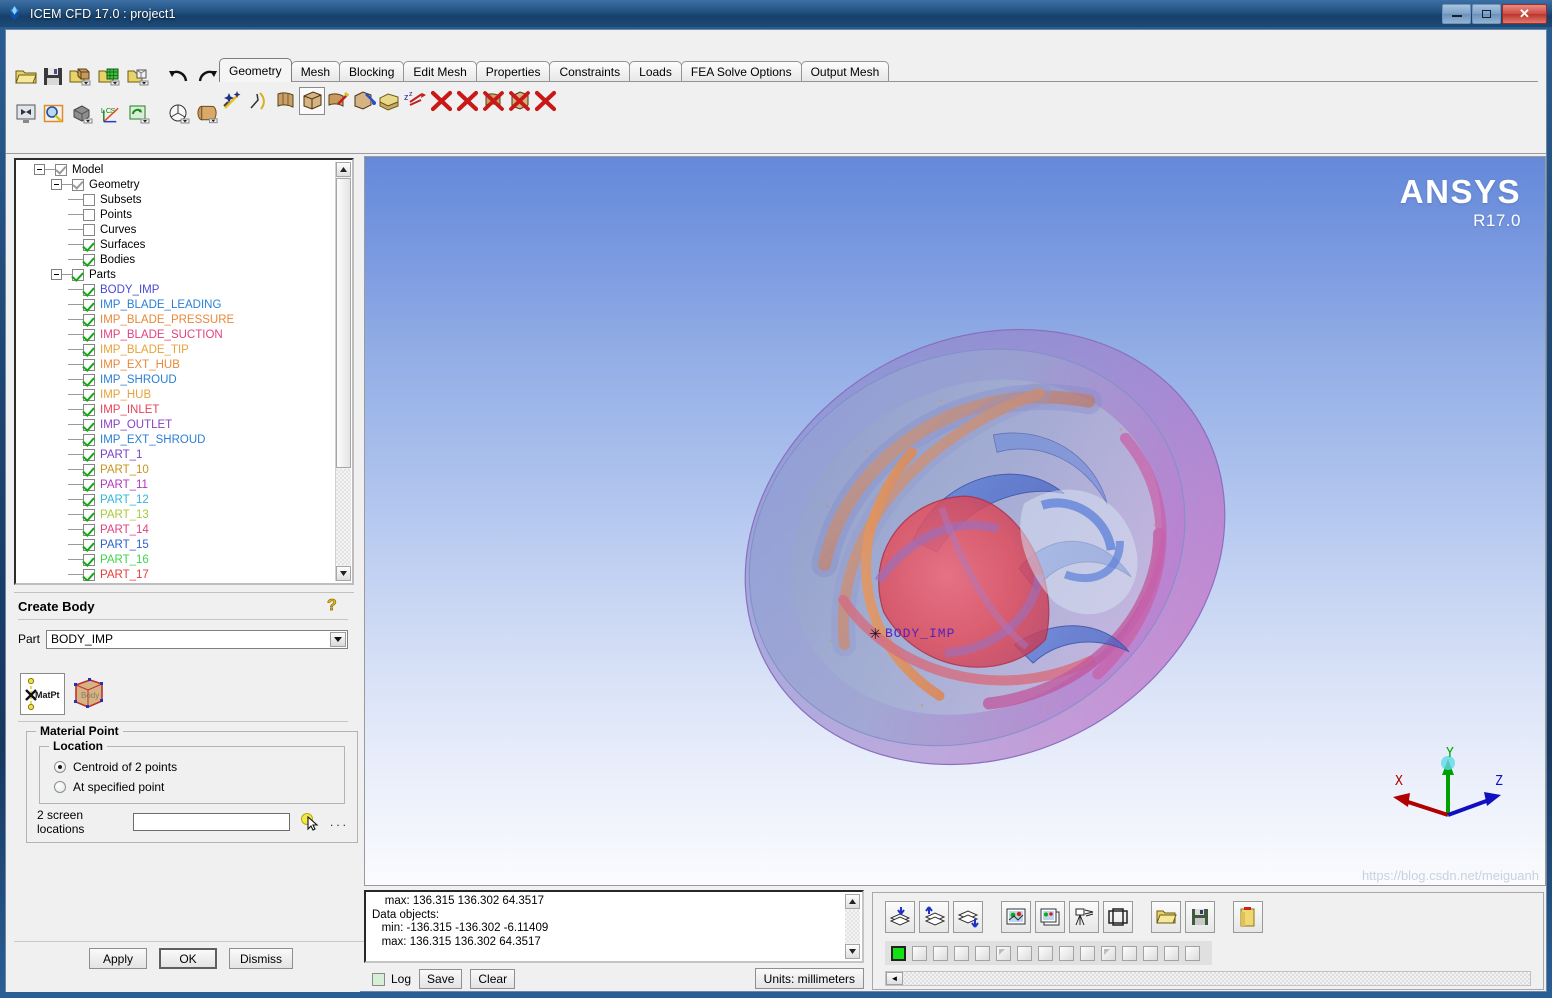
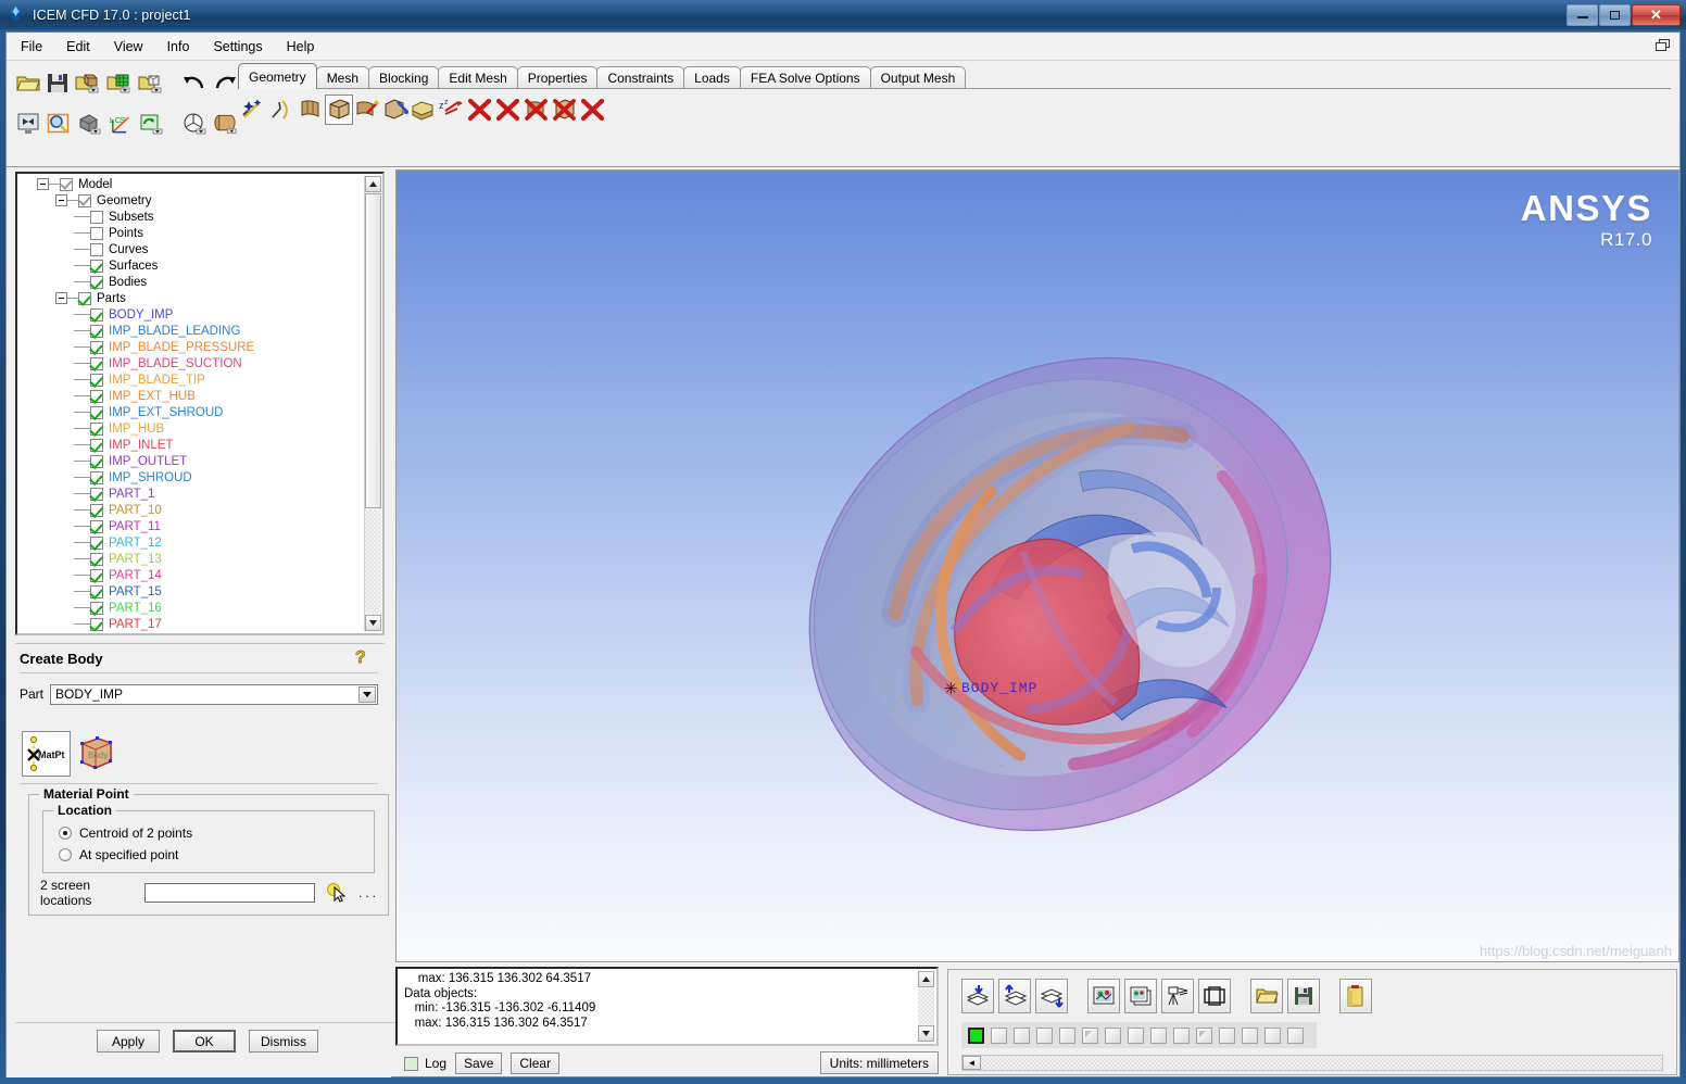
  ICEM CFD 17.0 : project1
  ✕
+ File
+ Edit
+ View
+ Info
+ Settings
+ Help
  C
  S
  Geometry
  Mesh
  Blocking
  Edit Mesh
  Properties
  Constraints
  Loads
  FEA Solve Options
  Output Mesh
  z
  Model
  Geometry
  Subsets
  Points
  Curves
  Surfaces
  Bodies
  Parts
  BODY_IMP
  IMP_BLADE_LEADING
  IMP_BLADE_PRESSURE
  IMP_BLADE_SUCTION
  IMP_BLADE_TIP
  IMP_EXT_HUB
- IMP_SHROUD
+ IMP_EXT_SHROUD
  IMP_HUB
  IMP_INLET
  IMP_OUTLET
- IMP_EXT_SHROUD
+ IMP_SHROUD
  PART_1
  PART_10
  PART_11
  PART_12
  PART_13
  PART_14
  PART_15
  PART_16
  PART_17
  Create Body
  ?
  Part
  BODY_IMP
  MatPt
  Body
  Material Point
  Location
  Centroid of 2 points
  At specified point
  2 screen locations
  ...
  Apply
  OK
  Dismiss
  ANSYS
  R17.0
  ✳
  BODY_IMP
- X
- Y
- Z
  https://blog.csdn.net/meiguanh
  max: 136.315 136.302 64.3517
  Data objects:
  min: -136.315 -136.302 -6.11409
  max: 136.315 136.302 64.3517
  Log
  Save
  Clear
  Units: millimeters
  ◄
